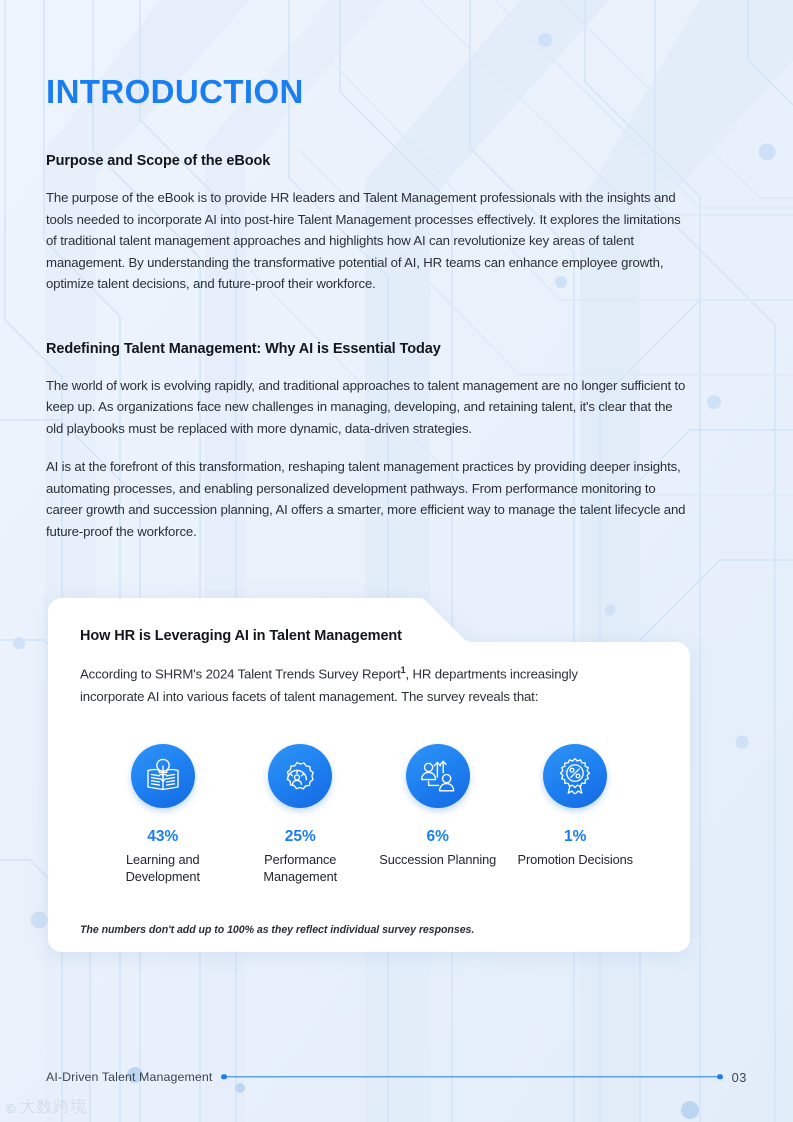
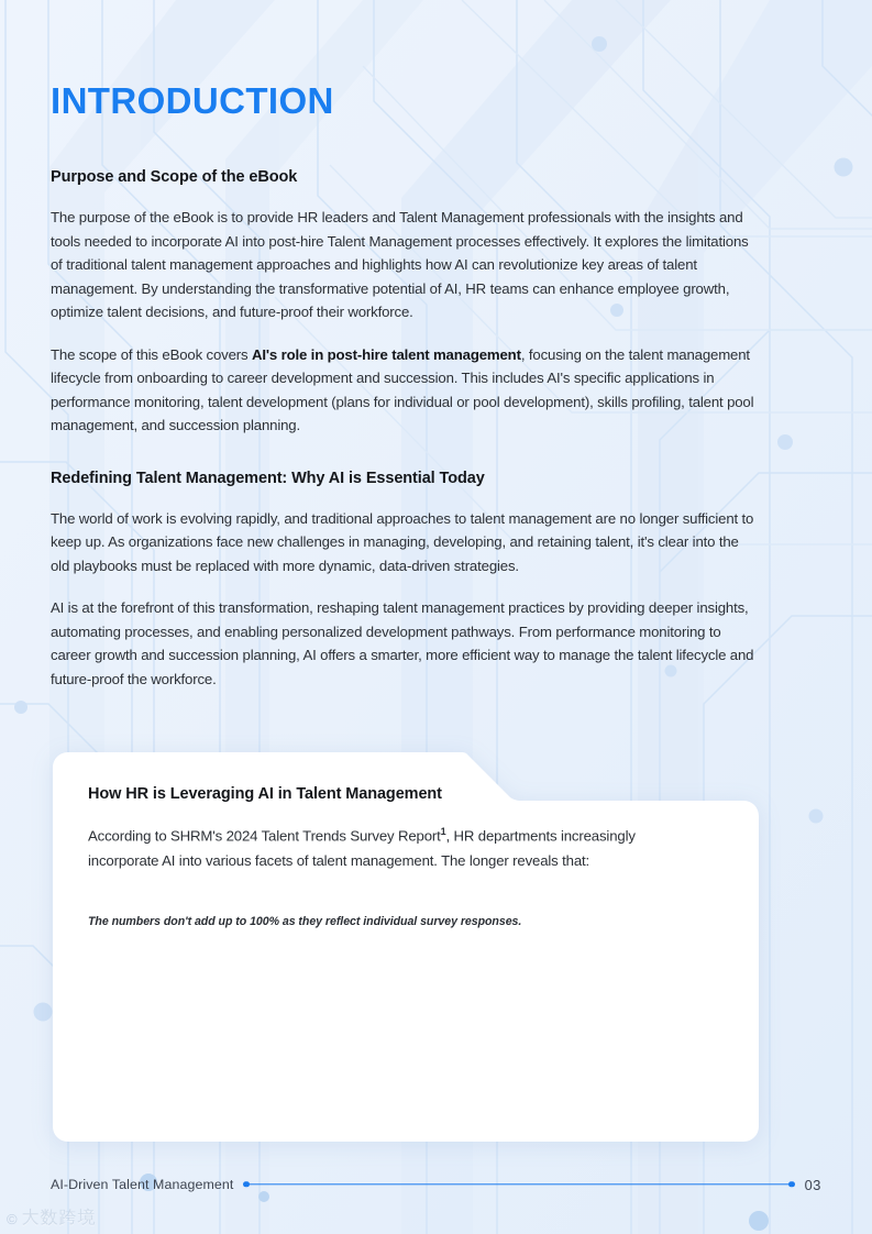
  INTRODUCTION
  Purpose and Scope of the eBook
  The purpose of the eBook is to provide HR leaders and Talent Management professionals with the insights and tools needed to incorporate AI into post-hire Talent Management processes effectively. It explores the limitations of traditional talent management approaches and highlights how AI can revolutionize key areas of talent management. By understanding the transformative potential of AI, HR teams can enhance employee growth, optimize talent decisions, and future-proof their workforce.
+ The scope of this eBook covers AI's role in post-hire talent management, focusing on the talent management lifecycle from onboarding to career development and succession. This includes AI's specific applications in performance monitoring, talent development (plans for individual or pool development), skills profiling, talent pool management, and succession planning.
  Redefining Talent Management: Why AI is Essential Today
- The world of work is evolving rapidly, and traditional approaches to talent management are no longer sufficient to keep up. As organizations face new challenges in managing, developing, and retaining talent, it's clear that the old playbooks must be replaced with more dynamic, data-driven strategies.
+ The world of work is evolving rapidly, and traditional approaches to talent management are no longer sufficient to keep up. As organizations face new challenges in managing, developing, and retaining talent, it's clear into the old playbooks must be replaced with more dynamic, data-driven strategies.
  AI is at the forefront of this transformation, reshaping talent management practices by providing deeper insights, automating processes, and enabling personalized development pathways. From performance monitoring to career growth and succession planning, AI offers a smarter, more efficient way to manage the talent lifecycle and future-proof the workforce.
  How HR is Leveraging AI in Talent Management
- According to SHRM's 2024 Talent Trends Survey Report1, HR departments increasingly incorporate AI into various facets of talent management. The survey reveals that:
+ According to SHRM's 2024 Talent Trends Survey Report1, HR departments increasingly incorporate AI into various facets of talent management. The longer reveals that:
- 43%
- Learning and Development
- 25%
- Performance Management
- 6%
- Succession Planning
- 1%
- Promotion Decisions
  The numbers don't add up to 100% as they reflect individual survey responses.
  AI-Driven Talent Management
  03
  ©
  大数跨境
